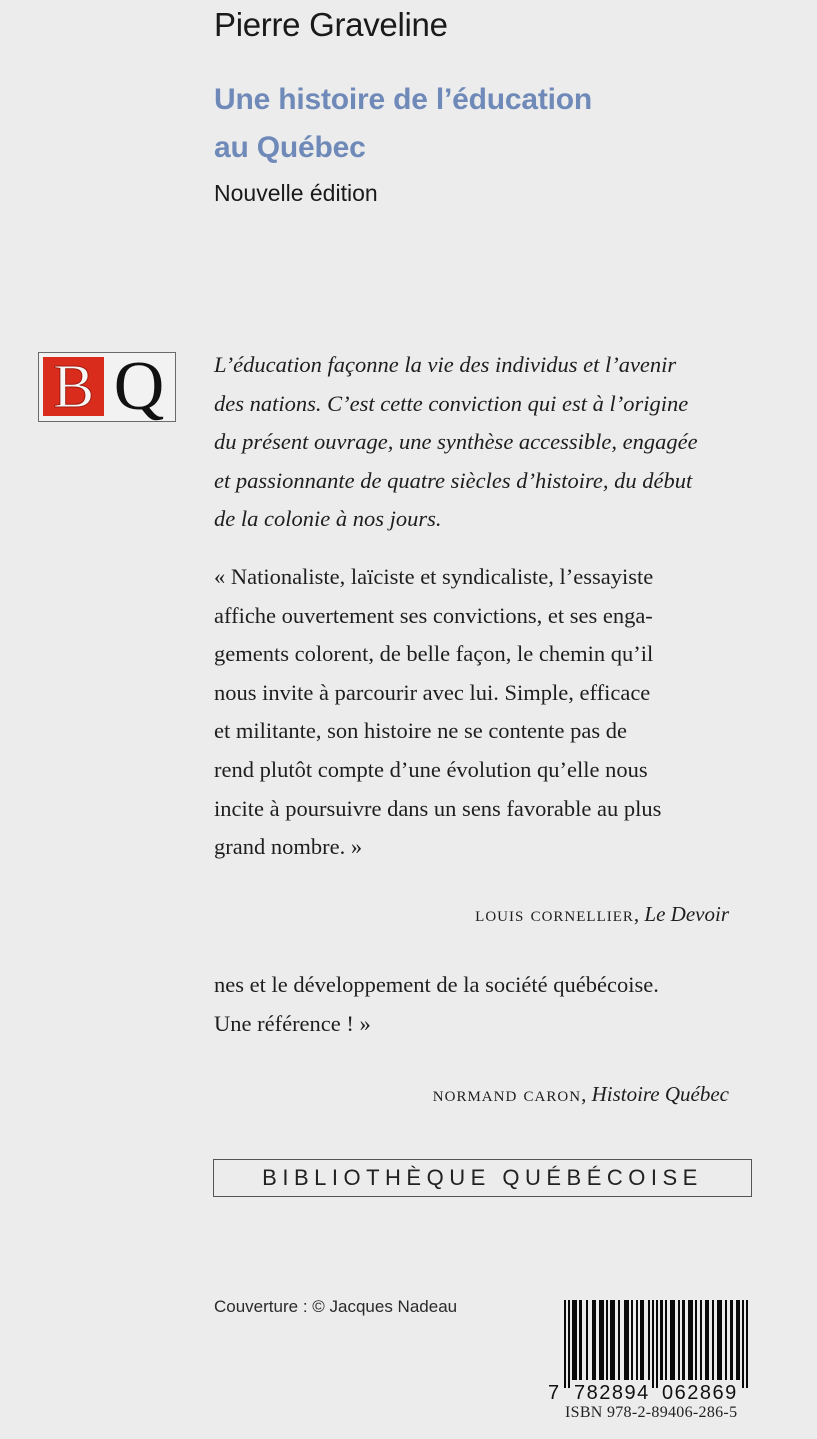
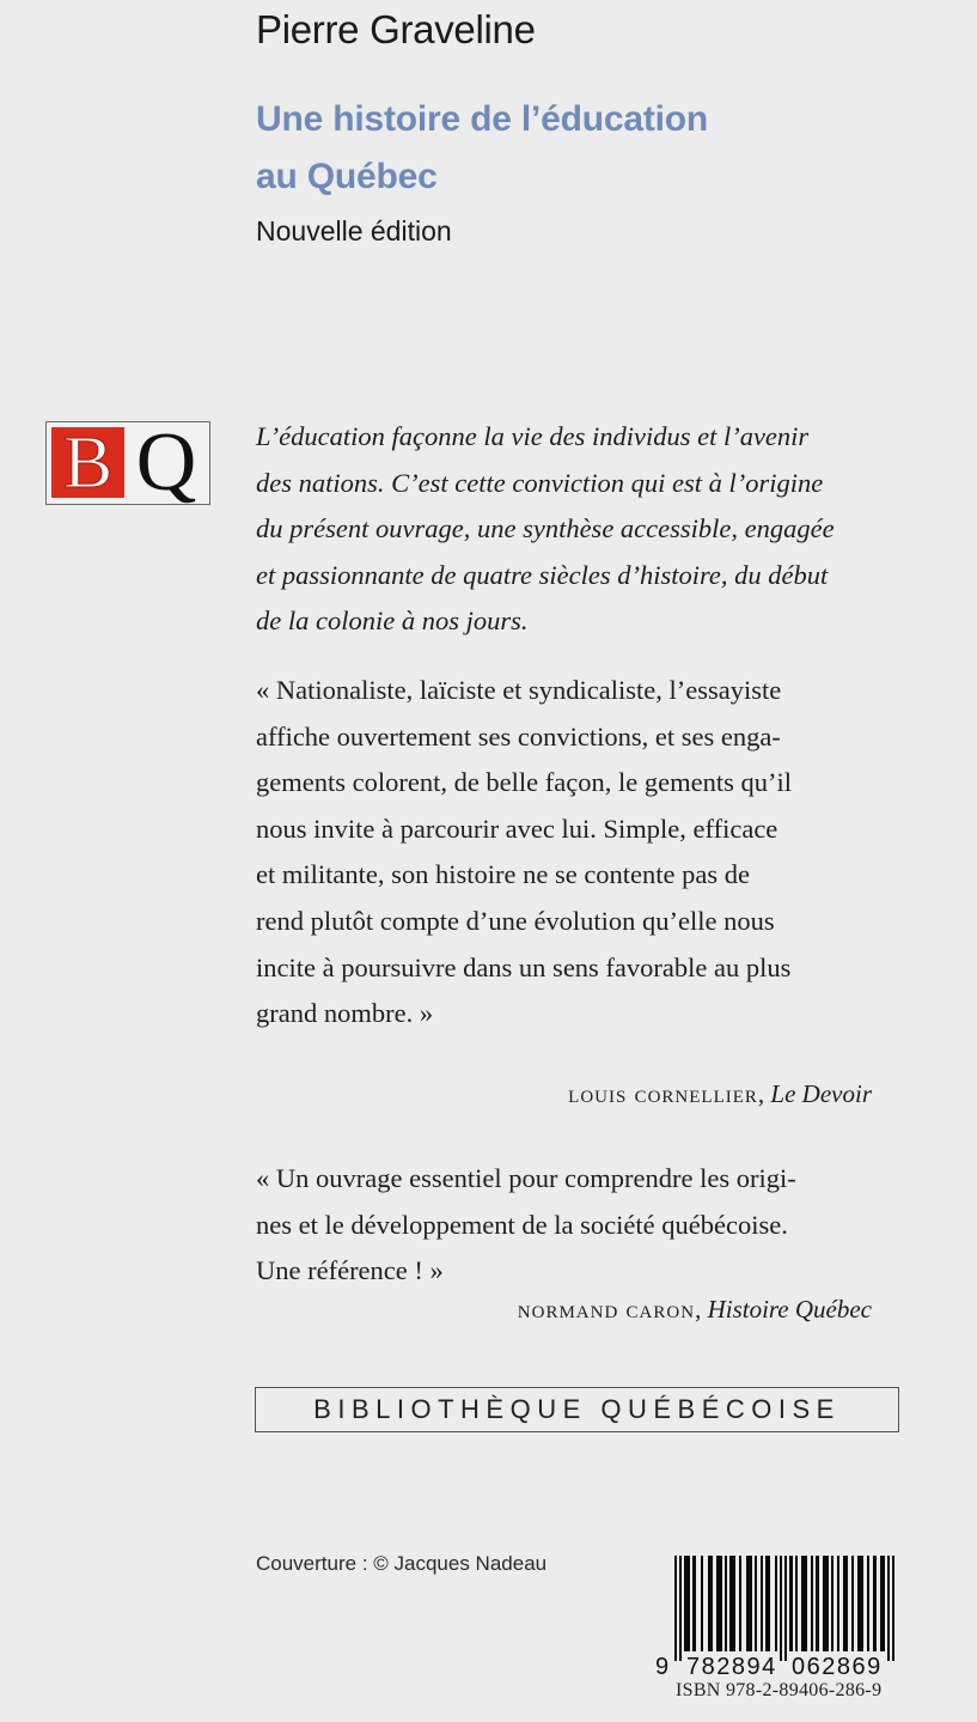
  Pierre Graveline
  Une histoire de l’éducation
  au Québec
  Nouvelle édition
  B
  Q
  L’éducation façonne la vie des individus et l’avenir
  des nations. C’est cette conviction qui est à l’origine
  du présent ouvrage, une synthèse accessible, engagée
  et passionnante de quatre siècles d’histoire, du début
  de la colonie à nos jours.
  « Nationaliste, laïciste et syndicaliste, l’essayiste
  affiche ouvertement ses convictions, et ses enga-
- gements colorent, de belle façon, le chemin qu’il
+ gements colorent, de belle façon, le gements qu’il
  nous invite à parcourir avec lui. Simple, efficace
  et militante, son histoire ne se contente pas de
  rend plutôt compte d’une évolution qu’elle nous
  incite à poursuivre dans un sens favorable au plus
  grand nombre. »
  louis cornellier, Le Devoir
+ « Un ouvrage essentiel pour comprendre les origi-
  nes et le développement de la société québécoise.
  Une référence ! »
  normand caron, Histoire Québec
  BIBLIOTHÈQUE QUÉBÉCOISE
  Couverture : © Jacques Nadeau
- 7
+ 9
  782894
  062869
- ISBN 978-2-89406-286-5
+ ISBN 978-2-89406-286-9
